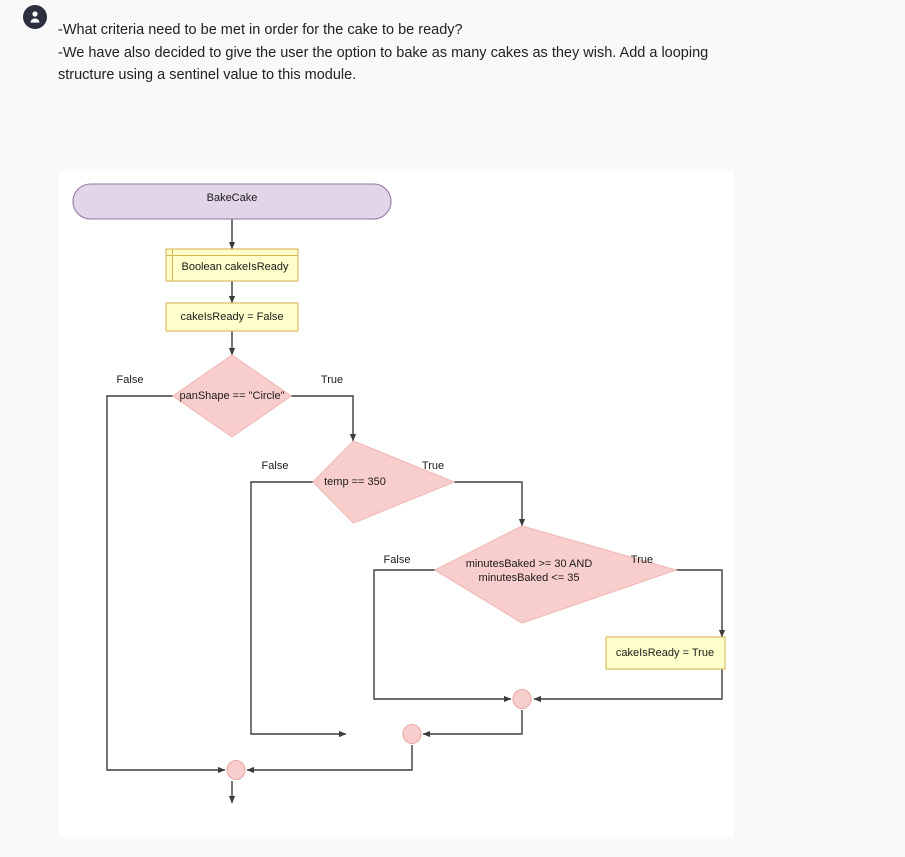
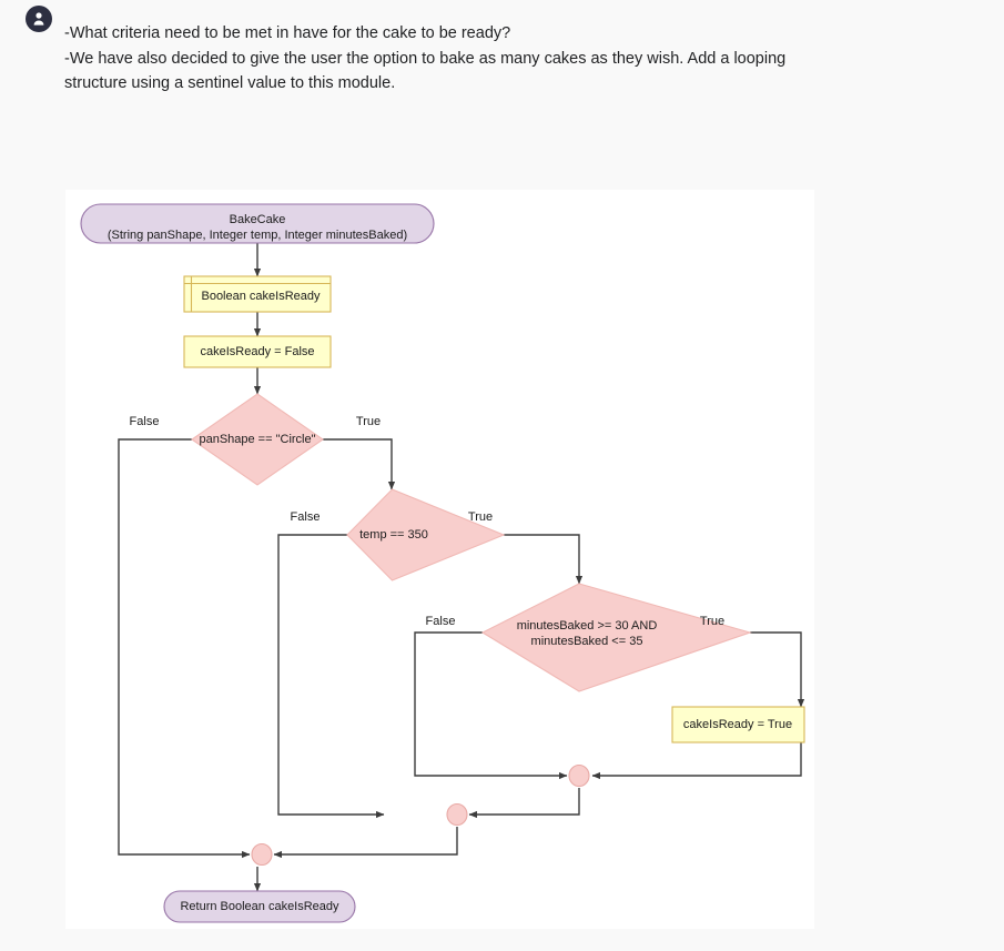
- -What criteria need to be met in order for the cake to be ready?
+ -What criteria need to be met in have for the cake to be ready?
  -We have also decided to give the user the option to bake as many cakes as they wish. Add a looping structure using a sentinel value to this module.
  BakeCake
+ (String panShape, Integer temp, Integer minutesBaked)
  Boolean cakeIsReady
  cakeIsReady = False
  panShape == "Circle"
  False
  True
  temp == 350
  False
  True
  minutesBaked >= 30 AND
  minutesBaked <= 35
  False
  True
  cakeIsReady = True
+ Return Boolean cakeIsReady
